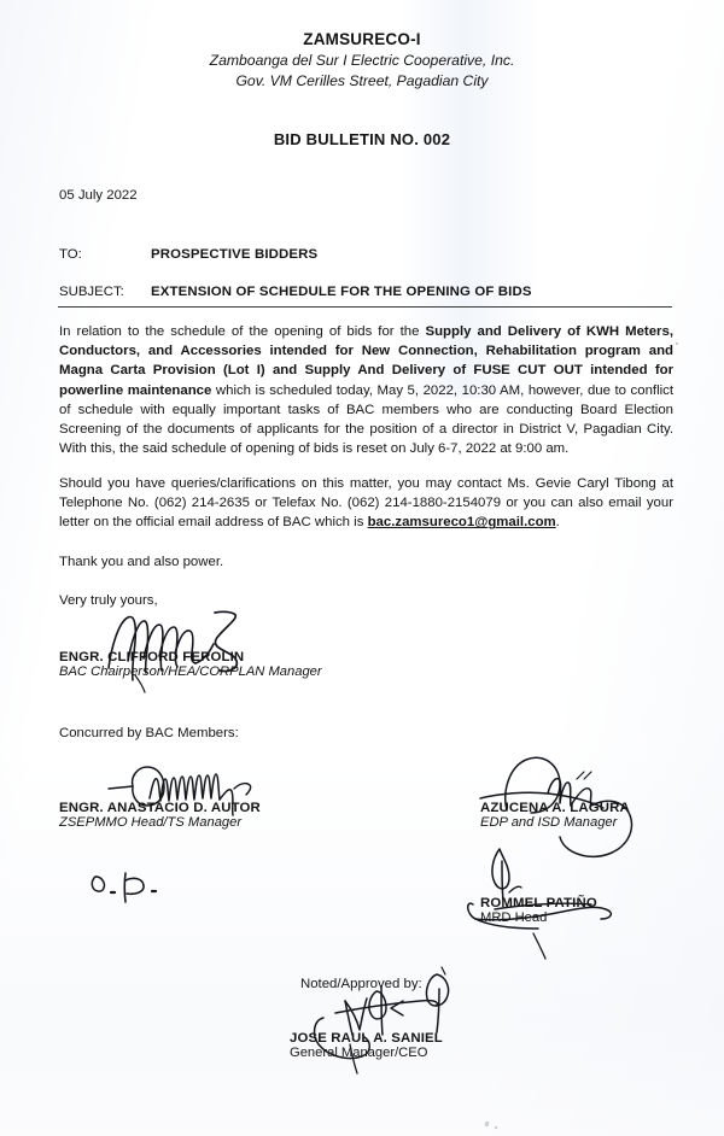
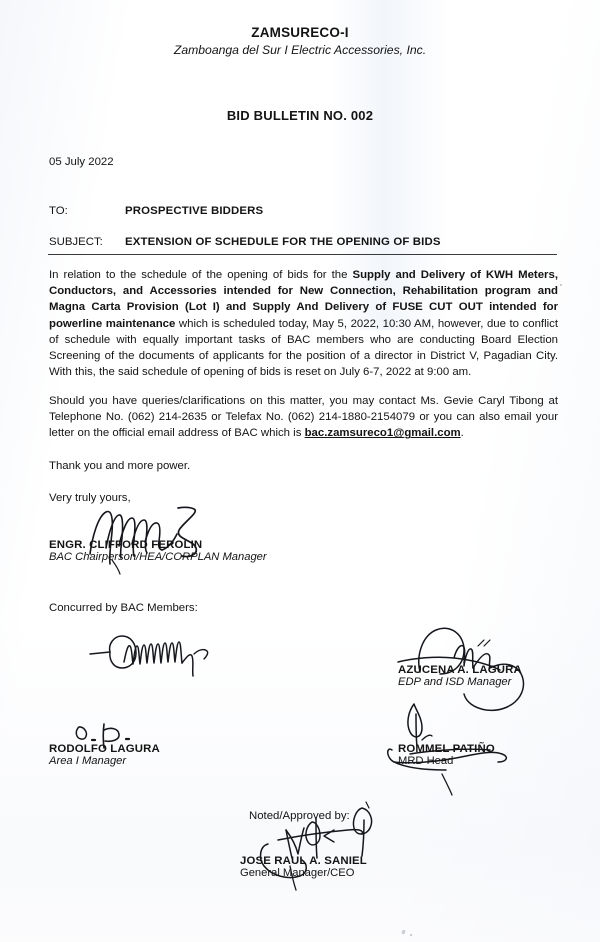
  ZAMSURECO-I
- Zamboanga del Sur I Electric Cooperative, Inc.
+ Zamboanga del Sur I Electric Accessories, Inc.
- Gov. VM Cerilles Street, Pagadian City
  BID BULLETIN NO. 002
  05 July 2022
  TO: PROSPECTIVE BIDDERS
  SUBJECT: EXTENSION OF SCHEDULE FOR THE OPENING OF BIDS
  In relation to the schedule of the opening of bids for the Supply and Delivery of KWH Meters, Conductors, and Accessories intended for New Connection, Rehabilitation program and Magna Carta Provision (Lot I) and Supply And Delivery of FUSE CUT OUT intended for powerline maintenance which is scheduled today, May 5, 2022, 10:30 AM, however, due to conflict of schedule with equally important tasks of BAC members who are conducting Board Election Screening of the documents of applicants for the position of a director in District V, Pagadian City. With this, the said schedule of opening of bids is reset on July 6-7, 2022 at 9:00 am.
  Should you have queries/clarifications on this matter, you may contact Ms. Gevie Caryl Tibong at Telephone No. (062) 214-2635 or Telefax No. (062) 214-1880-2154079 or you can also email your letter on the official email address of BAC which is bac.zamsureco1@gmail.com.
- Thank you and also power.
+ Thank you and more power.
  Very truly yours,
  ENGR. CLIFFORD FEROLIN
  BAC Chairperson/HEA/CORPLAN Manager
  Concurred by BAC Members:
- ENGR. ANASTACIO D. AUTOR
- ZSEPMMO Head/TS Manager
  AZUCENA A. LAGURA
  EDP and ISD Manager
+ RODOLFO LAGURA
+ Area I Manager
  ROMMEL PATIÑO
  MRD Head
  Noted/Approved by:
  JOSE RAUL A. SANIEL
  General Manager/CEO
